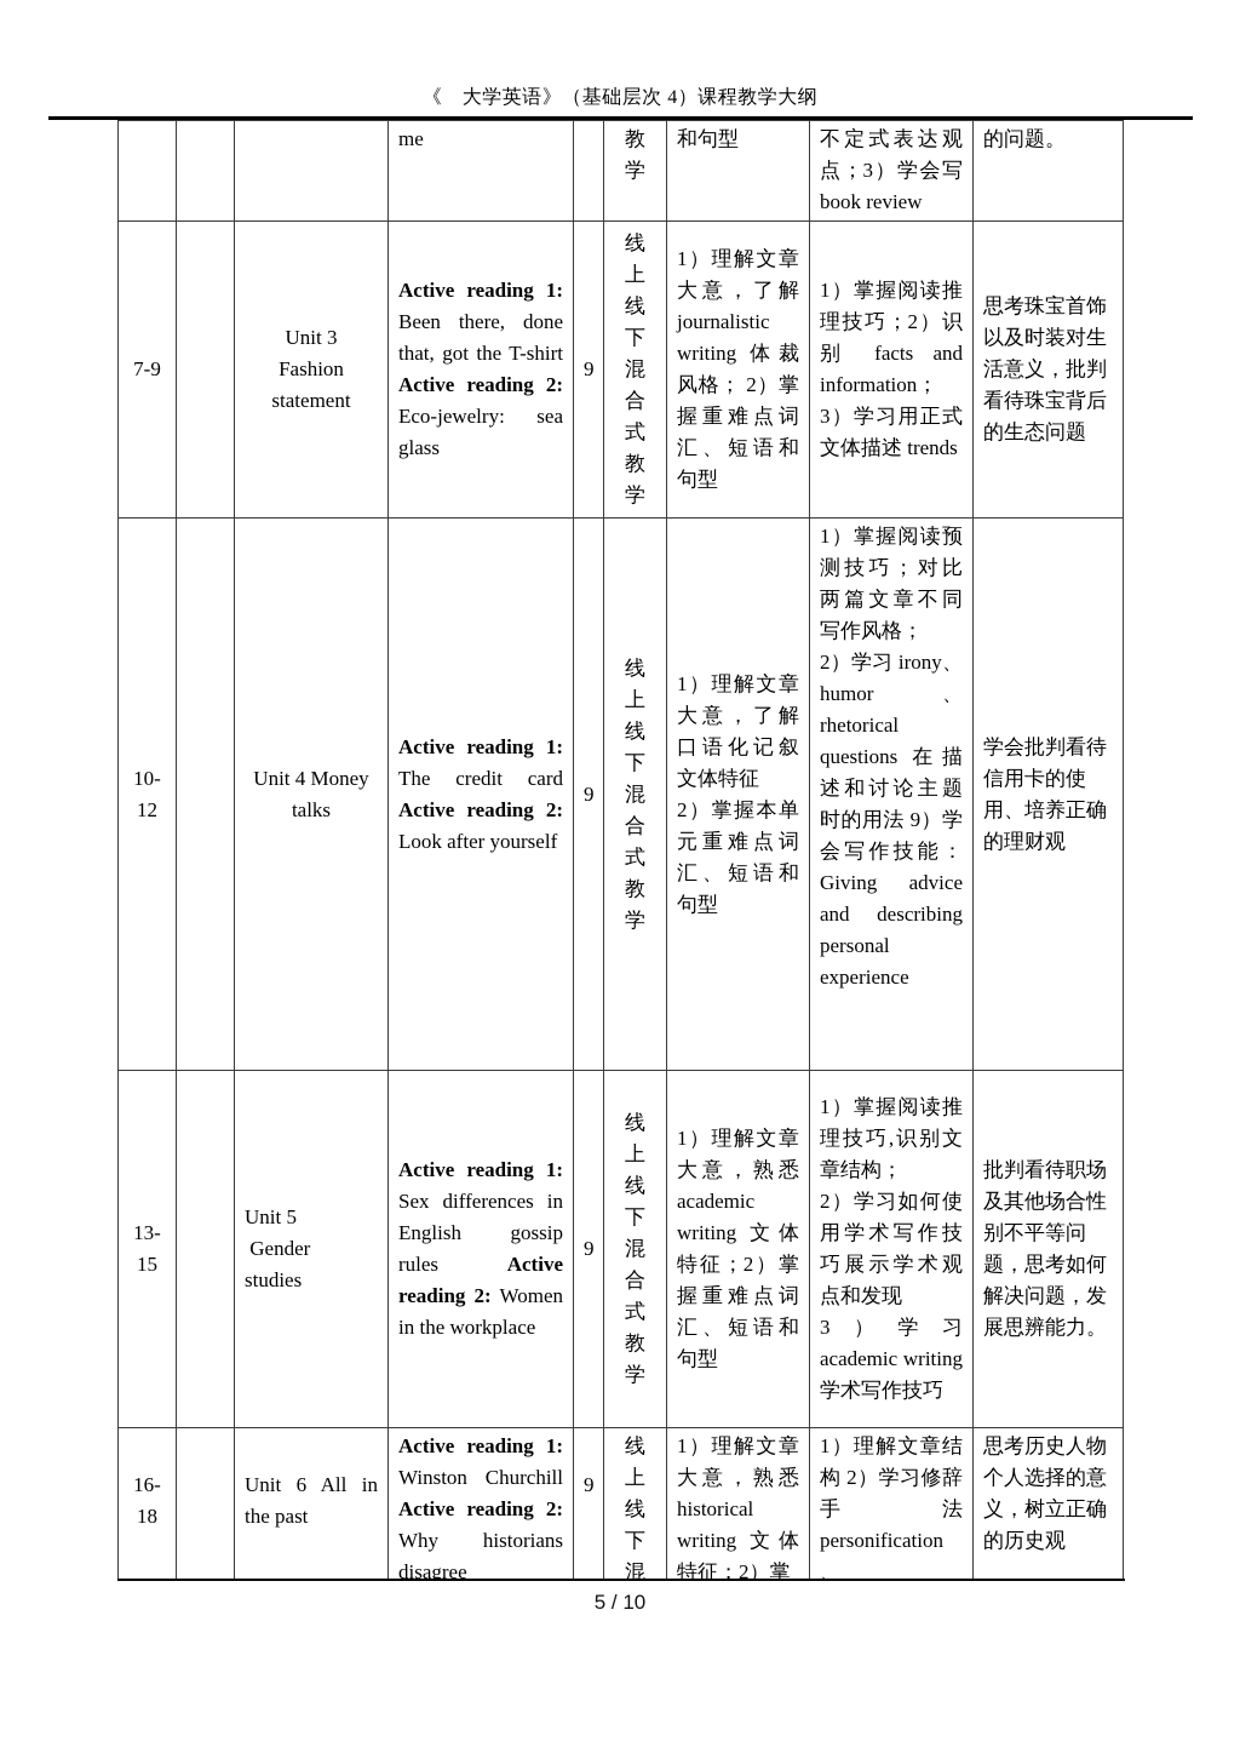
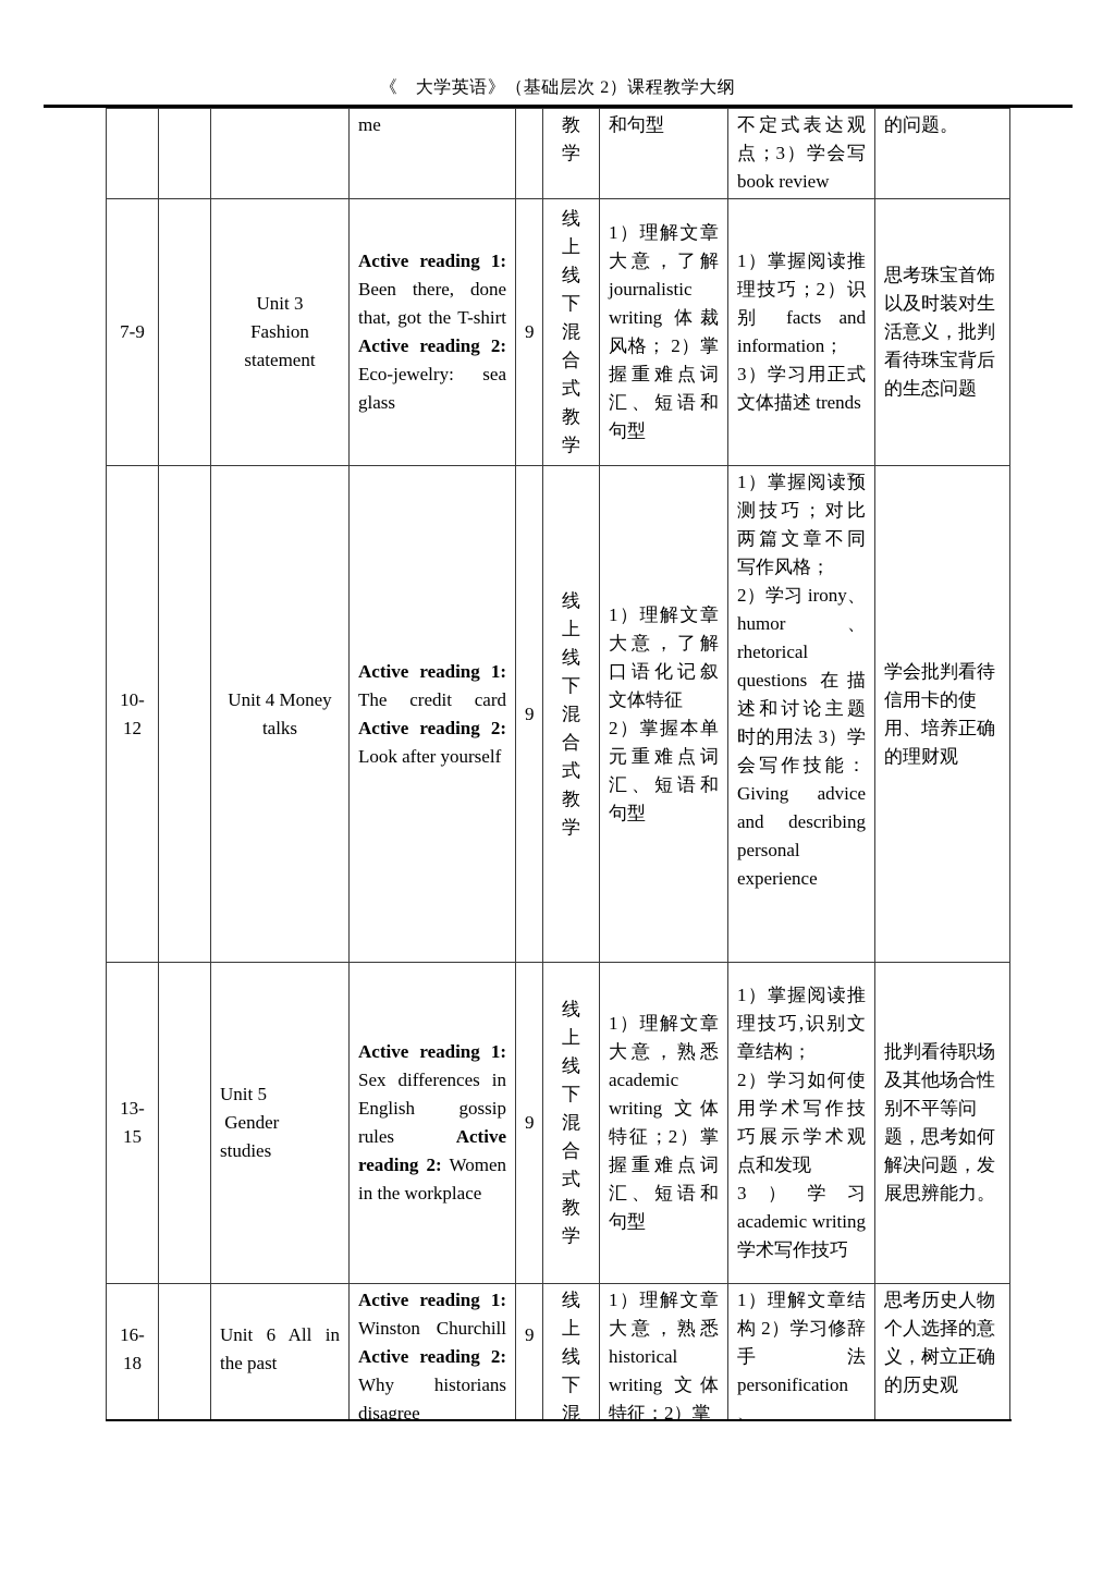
- 《 大学英语》（基础层次 4）课程教学大纲
+ 《 大学英语》（基础层次 2）课程教学大纲
  			me		教学	和句型	不定式表达观点；3）学会写 book review	的问题。
  7-9		Unit 3 Fashion statement	Active reading 1: Been there, done that, got the T-shirt Active reading 2: Eco-jewelry: sea glass	9	线上线下混合式教学	1）理解文章大意，了解 journalistic writing 体裁风格； 2）掌握重难点词汇、短语和句型	1）掌握阅读推理技巧；2）识别 facts and information；3）学习用正式文体描述 trends	思考珠宝首饰以及时装对生活意义，批判看待珠宝背后的生态问题
- 10-12		Unit 4 Money talks	Active reading 1: The credit card Active reading 2: Look after yourself	9	线上线下混合式教学	1）理解文章大意，了解口语化记叙文体特征 2）掌握本单元重难点词汇、短语和句型	1）掌握阅读预测技巧；对比两篇文章不同写作风格； 2）学习 irony、humor、rhetorical questions 在描述和讨论主题时的用法 9）学会写作技能：Giving advice and describing personal experience	学会批判看待信用卡的使用、培养正确的理财观
+ 10-12		Unit 4 Money talks	Active reading 1: The credit card Active reading 2: Look after yourself	9	线上线下混合式教学	1）理解文章大意，了解口语化记叙文体特征 2）掌握本单元重难点词汇、短语和句型	1）掌握阅读预测技巧；对比两篇文章不同写作风格； 2）学习 irony、humor、rhetorical questions 在描述和讨论主题时的用法 3）学会写作技能：Giving advice and describing personal experience	学会批判看待信用卡的使用、培养正确的理财观
  13-15		Unit 5 Gender studies	Active reading 1: Sex differences in English gossip rules Active reading 2: Women in the workplace	9	线上线下混合式教学	1）理解文章大意，熟悉 academic writing 文体特征；2）掌握重难点词汇、短语和句型	1）掌握阅读推理技巧,识别文章结构； 2）学习如何使用学术写作技巧展示学术观点和发现 3）学习 academic writing 学术写作技巧	批判看待职场及其他场合性别不平等问题，思考如何解决问题，发展思辨能力。
  16-18		Unit 6 All in the past	Active reading 1: Winston Churchill Active reading 2: Why historians disagree	9	线上线下混	1）理解文章大意，熟悉 historical writing 文体特征；2）掌	1）理解文章结构 2）学习修辞手法 personification、	思考历史人物个人选择的意义，树立正确的历史观
- 5 / 10
